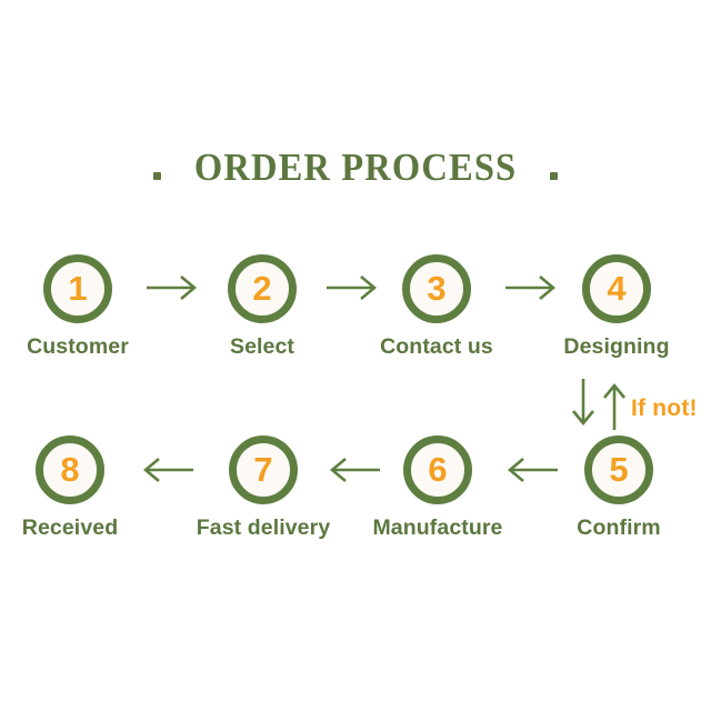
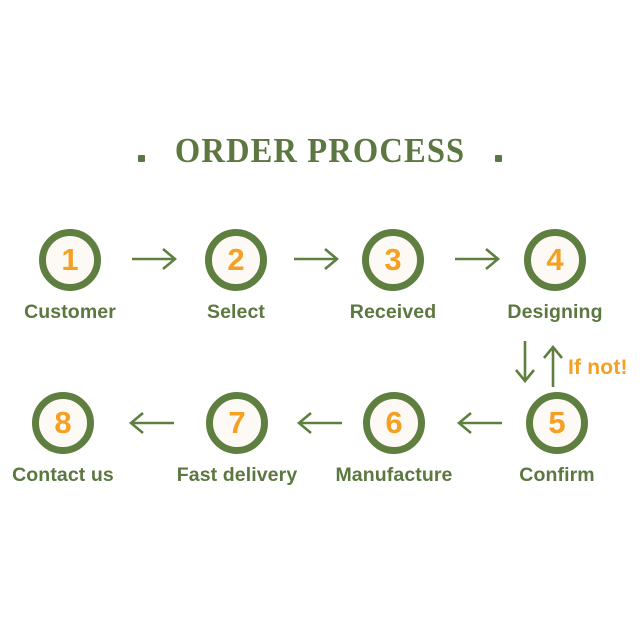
  ORDER PROCESS
  1
  Customer
  2
  Select
  3
- Contact us
+ Received
  4
  Designing
  If not!
  8
- Received
+ Contact us
  7
  Fast delivery
  6
  Manufacture
  5
  Confirm
